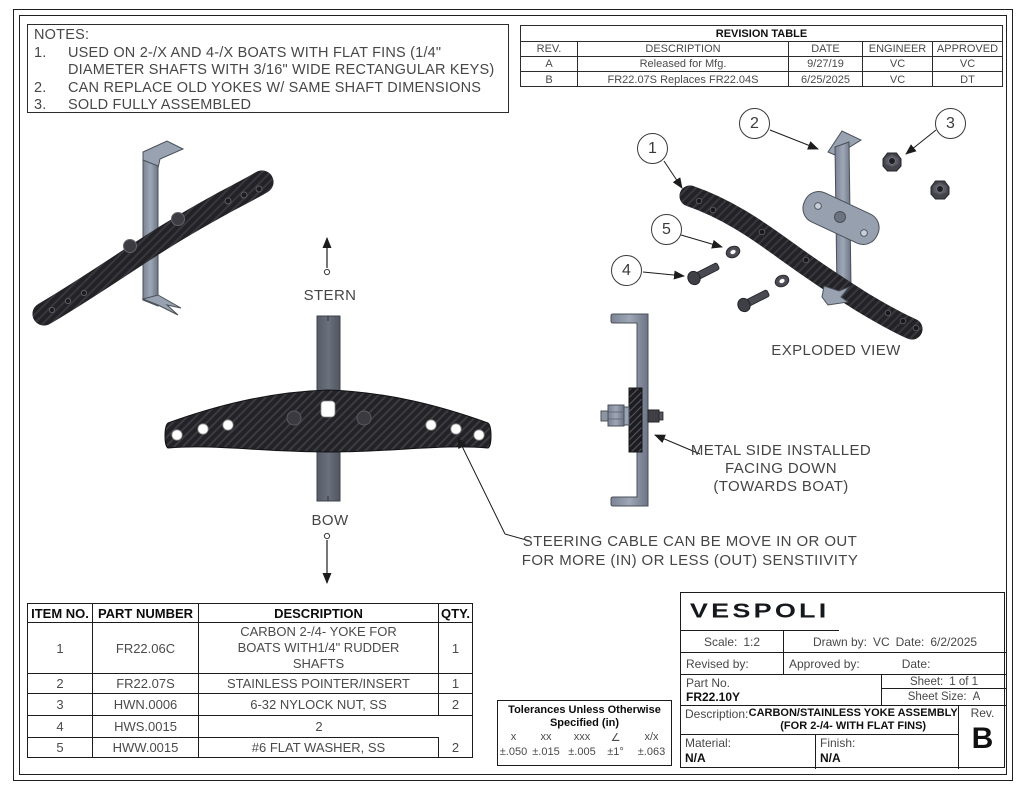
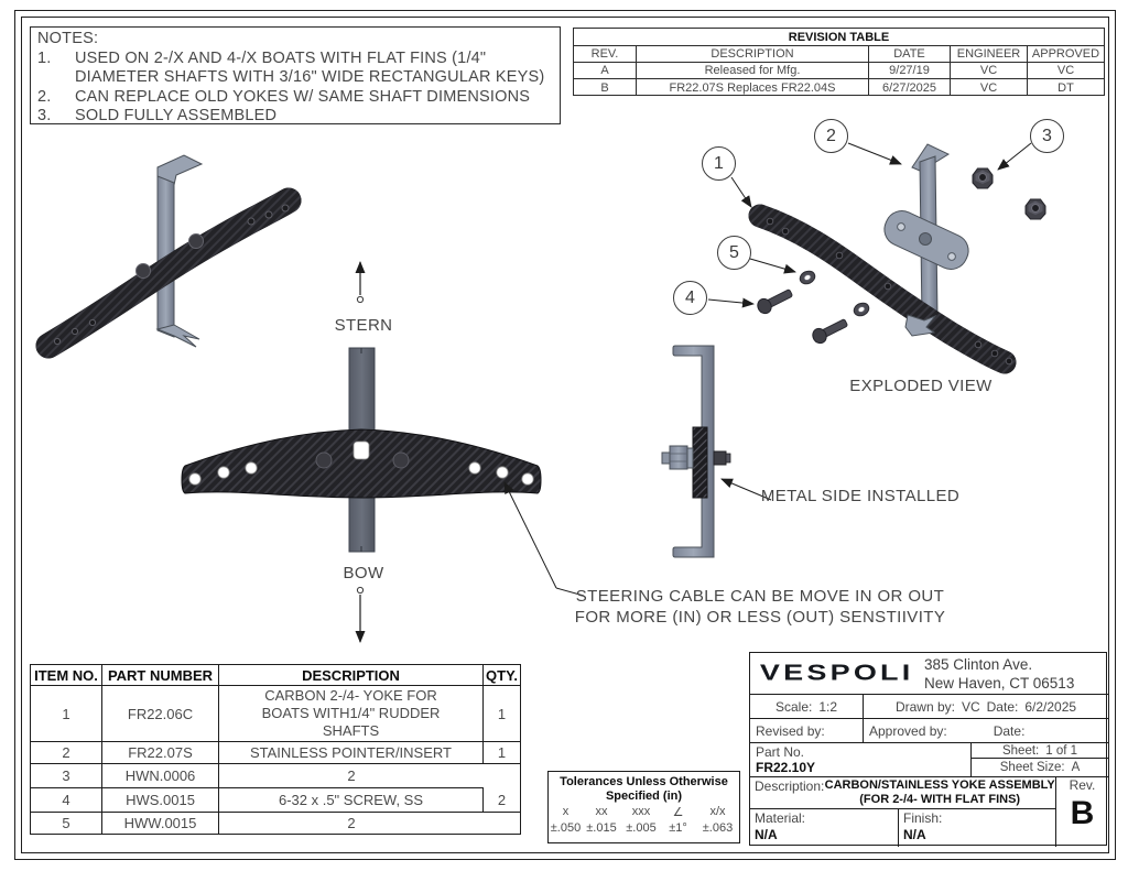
  NOTES:
  1.
  USED ON 2-/X AND 4-/X BOATS WITH FLAT FINS (1/4" DIAMETER SHAFTS WITH 3/16" WIDE RECTANGULAR KEYS)
  2.
  CAN REPLACE OLD YOKES W/ SAME SHAFT DIMENSIONS
  3.
  SOLD FULLY ASSEMBLED
  REVISION TABLE
  REV.
  DESCRIPTION
  DATE
  ENGINEER
  APPROVED
  A
  Released for Mfg.
  9/27/19
  VC
  VC
  B
  FR22.07S Replaces FR22.04S
- 6/25/2025
+ 6/27/2025
  VC
  DT
  ITEM NO.
  PART NUMBER
  DESCRIPTION
  QTY.
  1
  FR22.06C
  CARBON 2-/4- YOKE FOR BOATS WITH1/4" RUDDER SHAFTS
  1
  2
  FR22.07S
  STAINLESS POINTER/INSERT
  1
  3
  HWN.0006
- 6-32 NYLOCK NUT, SS
  2
  4
  HWS.0015
+ 6-32 x .5" SCREW, SS
  2
  5
  HWW.0015
- #6 FLAT WASHER, SS
  2
  VESPOLI
+ 385 Clinton Ave.
+ New Haven, CT 06513
  Scale:
  1:2
  Drawn by:
  VC
  Date:
  6/2/2025
  Revised by:
  Approved by:
  Date:
  Part No.
  FR22.10Y
  Sheet:
  1 of 1
  Sheet Size:
  A
  Description:
  CARBON/STAINLESS YOKE ASSEMBLY
  (FOR 2-/4- WITH FLAT FINS)
  Material:
  N/A
  Finish:
  N/A
  Rev.
  B
  Tolerances Unless Otherwise
  Specified (in)
  x
  xx
  xxx
  ∠
  x/x
  ±.050
  ±.015
  ±.005
  ±1°
  ±.063
  STERN
  BOW
  EXPLODED VIEW
  METAL SIDE INSTALLED
- FACING DOWN
- (TOWARDS BOAT)
  STEERING CABLE CAN BE MOVE IN OR OUT
  FOR MORE (IN) OR LESS (OUT) SENSTIIVITY
  1
  2
  3
  4
  5
